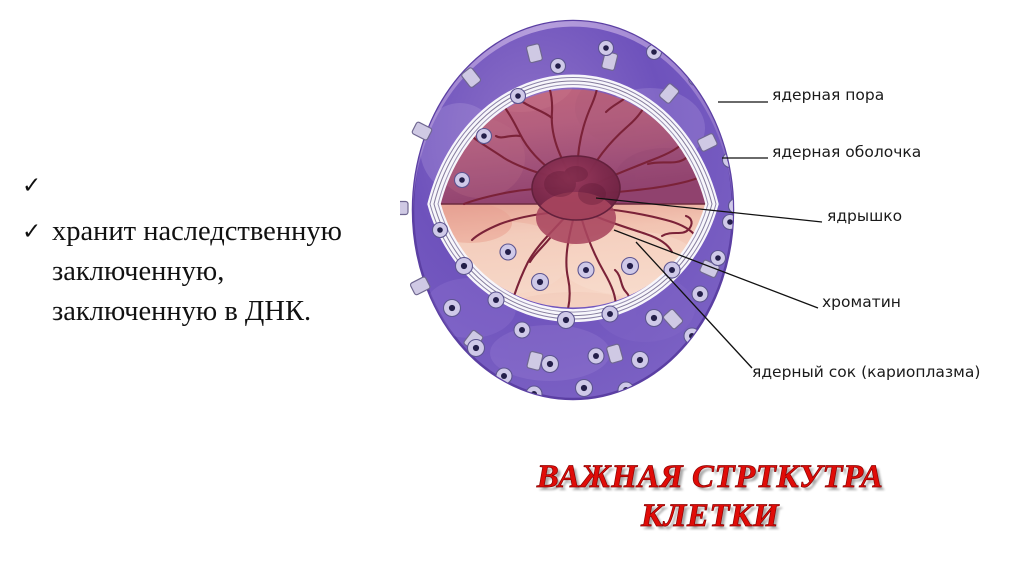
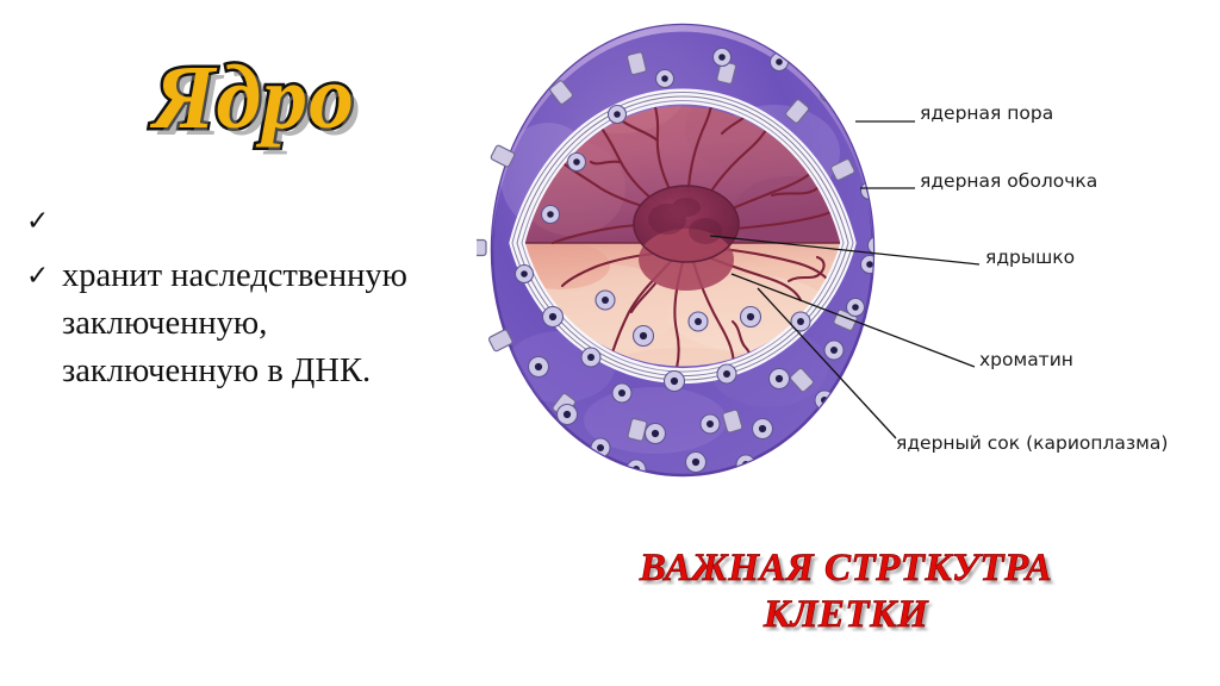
+ Ядро
  ✓
  ✓
  хранит наследственную заключенную, заключенную в ДНК.
  ядерная пора
  ядерная оболочка
  ядрышко
  хроматин
  ядерный сок (кариоплазма)
  ВАЖНАЯ СТРТКУТРА
  КЛЕТКИ
